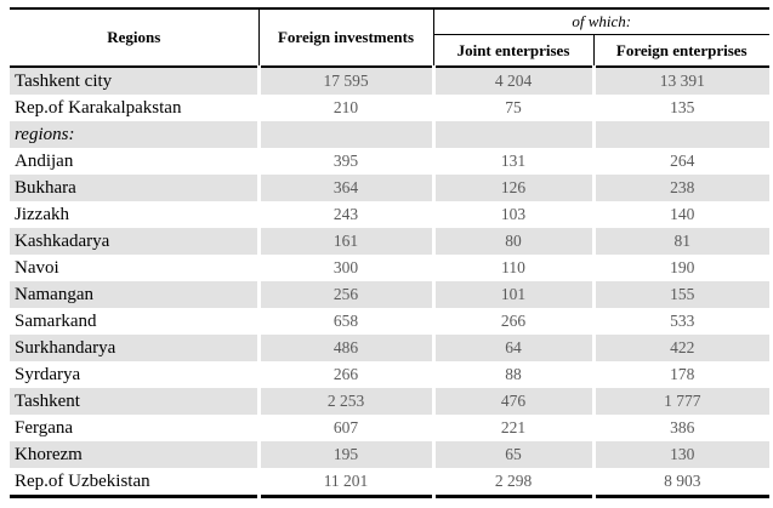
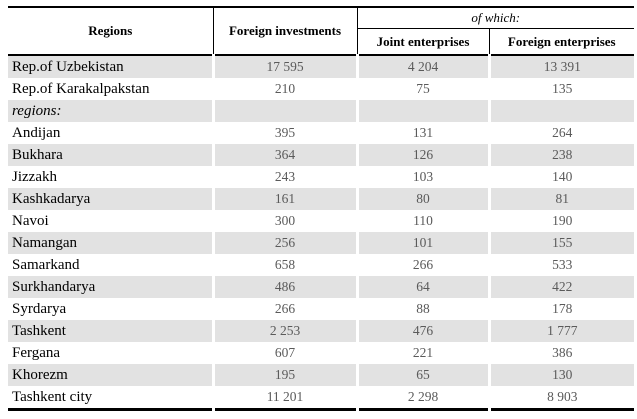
  Regions	Foreign investments	of which:
  Joint enterprises	Foreign enterprises
- Tashkent city	17 595	4 204	13 391
+ Rep.of Uzbekistan	17 595	4 204	13 391
  Rep.of Karakalpakstan	210	75	135
  regions:
  Andijan	395	131	264
  Bukhara	364	126	238
  Jizzakh	243	103	140
  Kashkadarya	161	80	81
  Navoi	300	110	190
  Namangan	256	101	155
  Samarkand	658	266	533
  Surkhandarya	486	64	422
  Syrdarya	266	88	178
  Tashkent	2 253	476	1 777
  Fergana	607	221	386
  Khorezm	195	65	130
- Rep.of Uzbekistan	11 201	2 298	8 903
+ Tashkent city	11 201	2 298	8 903
